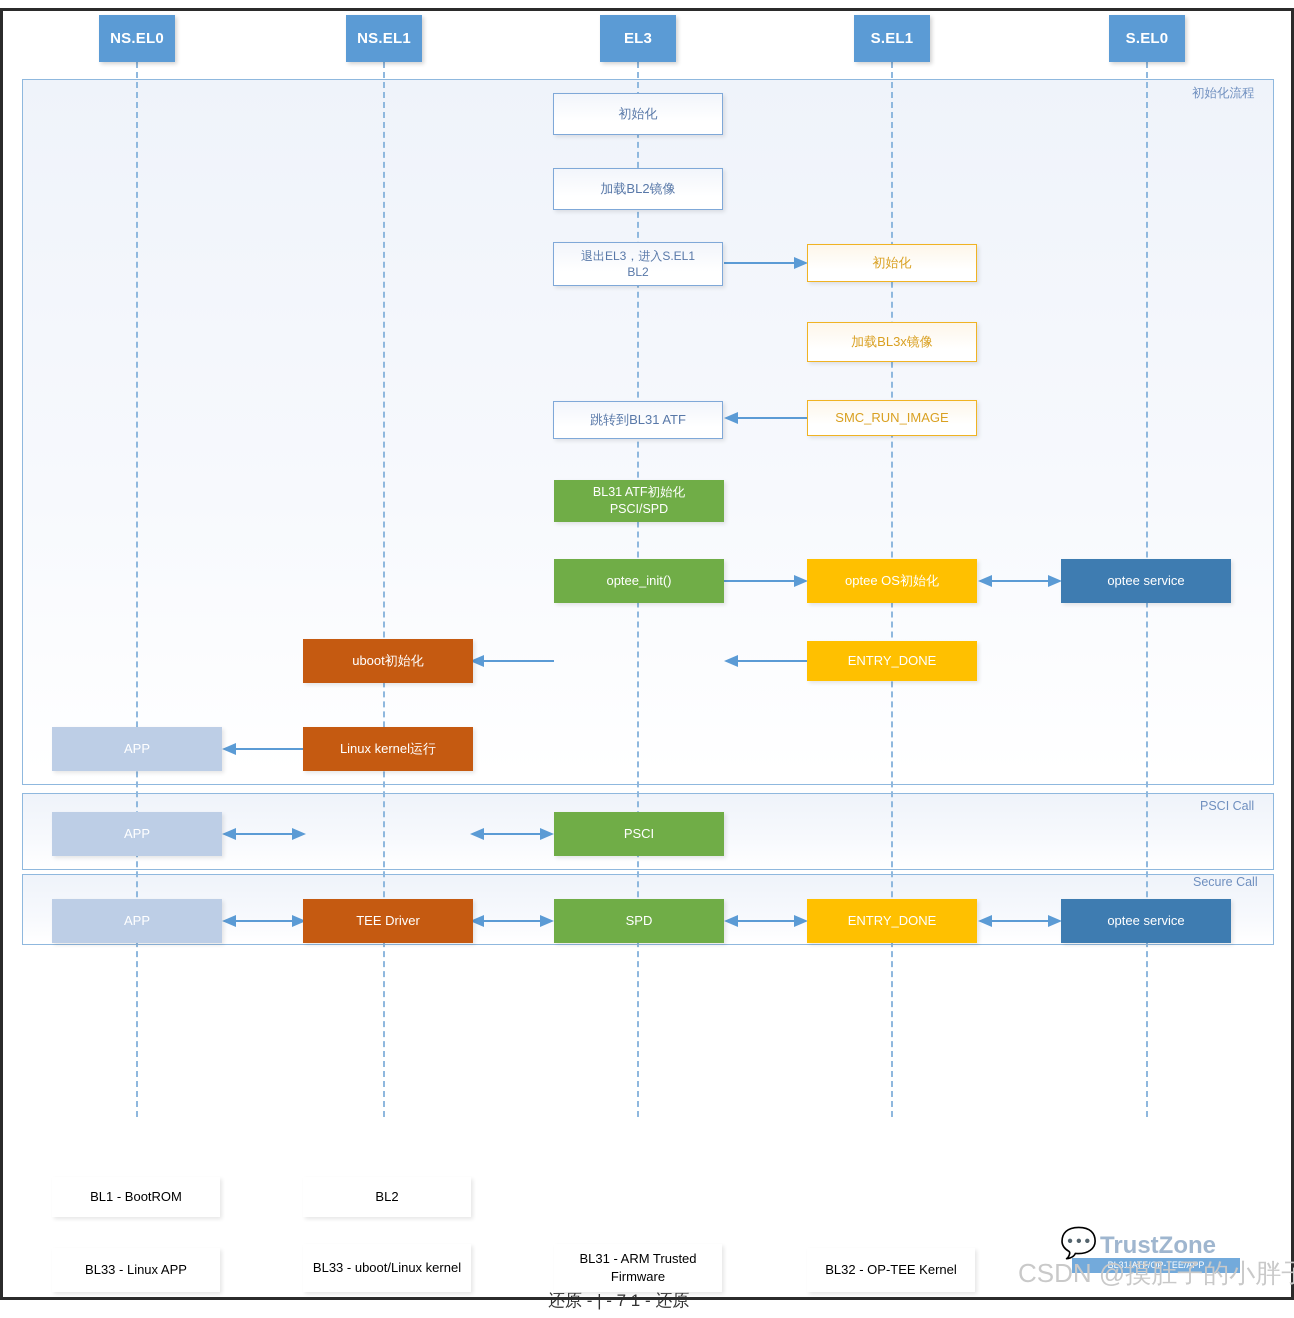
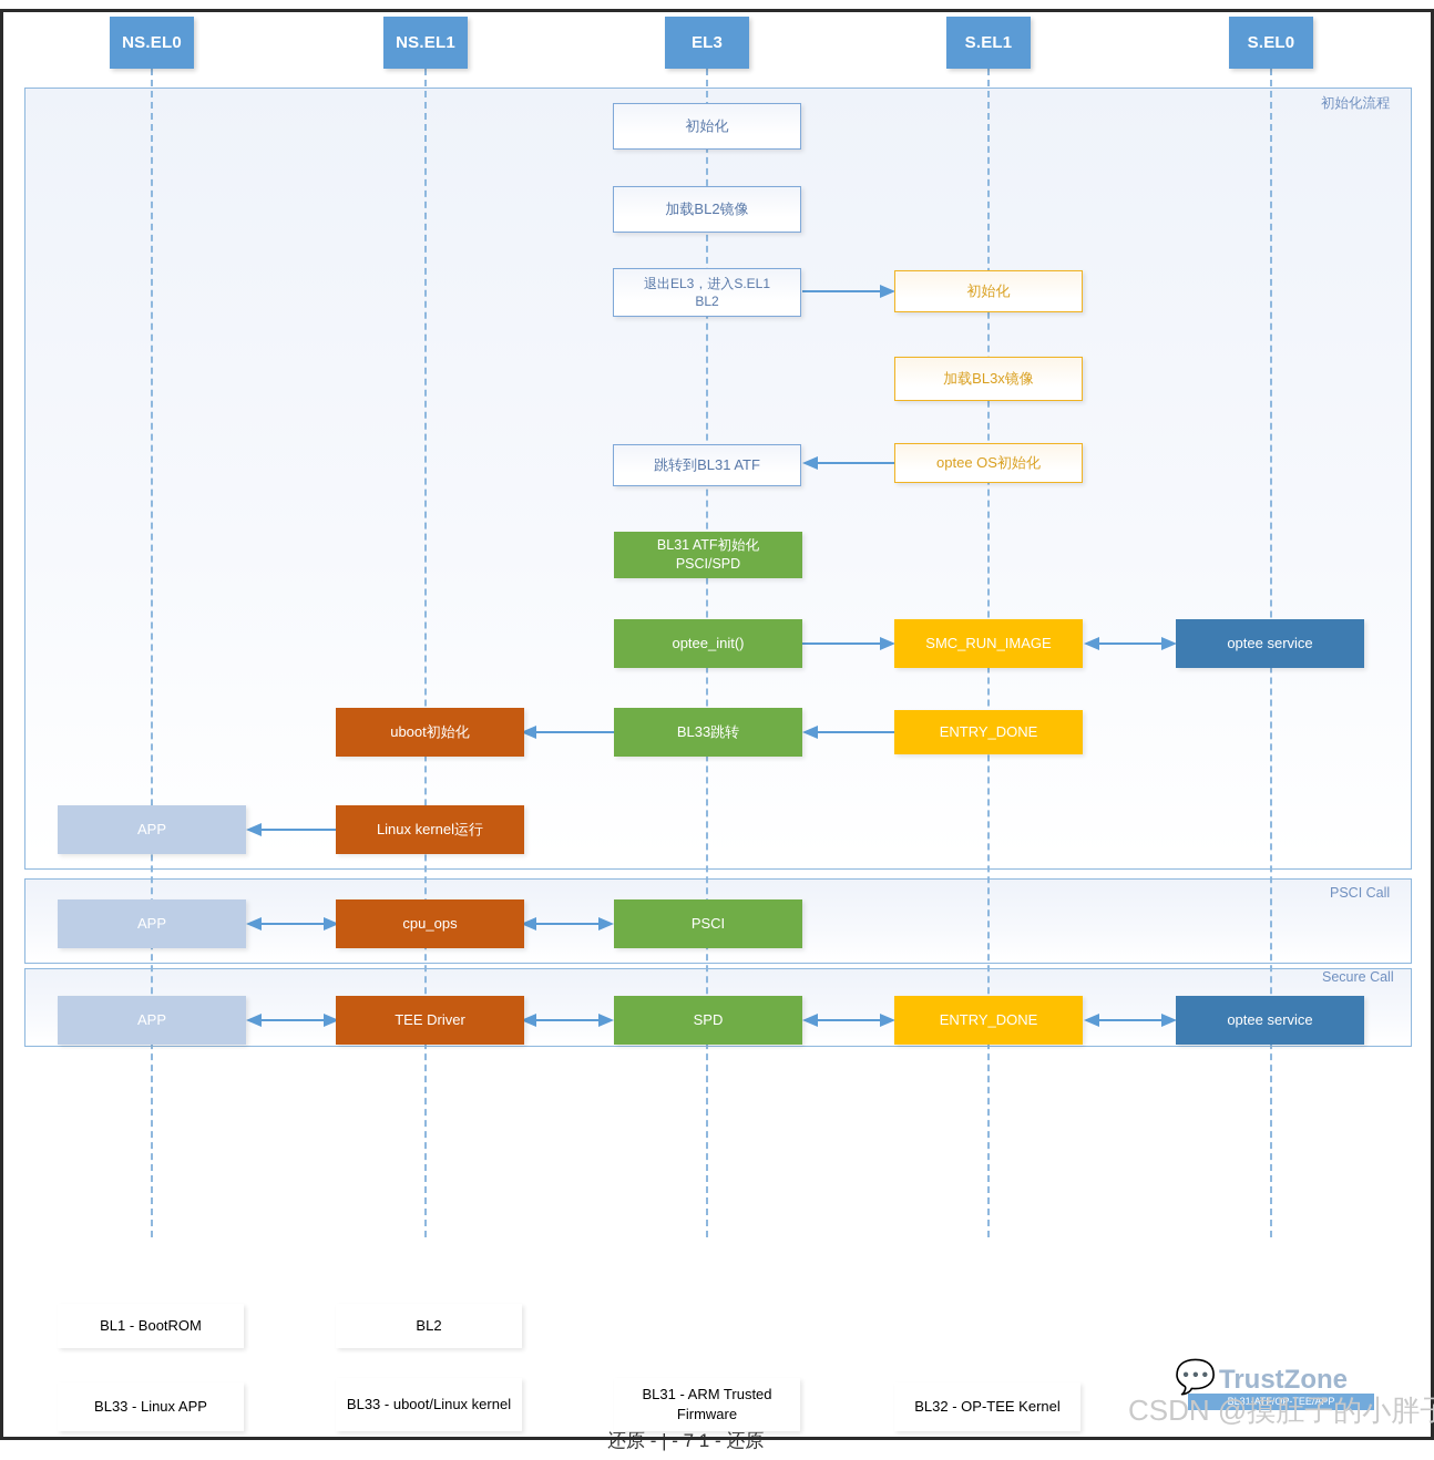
  初始化流程
  PSCI Call
  Secure Call
  NS.EL0
  NS.EL1
  EL3
  S.EL1
  S.EL0
  初始化
  加载BL2镜像
  退出EL3，进入S.EL1
  BL2
  初始化
  加载BL3x镜像
  跳转到BL31 ATF
- SMC_RUN_IMAGE
+ optee OS初始化
  BL31 ATF初始化
  PSCI/SPD
  optee_init()
- optee OS初始化
+ SMC_RUN_IMAGE
  optee service
  uboot初始化
+ BL33跳转
  ENTRY_DONE
  APP
  Linux kernel运行
  APP
+ cpu_ops
  PSCI
  APP
  TEE Driver
  SPD
  ENTRY_DONE
  optee service
  BL1 - BootROM
  BL2
  BL33 - Linux APP
  BL33 - uboot/Linux kernel
  BL31 - ARM Trusted Firmware
  BL32 - OP-TEE Kernel
  还原 - | - 7 1 - 还原
  💬
  TrustZone
  BL31-ATF/OP-TEE/APP
  CSDN @摸肚子的小胖
